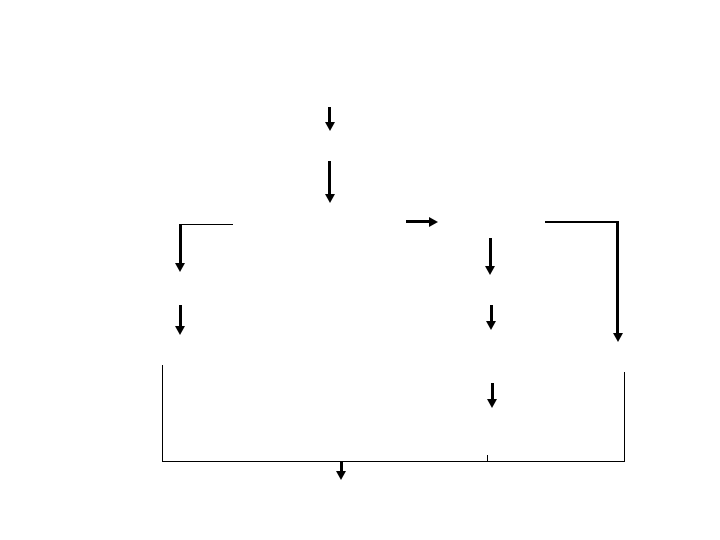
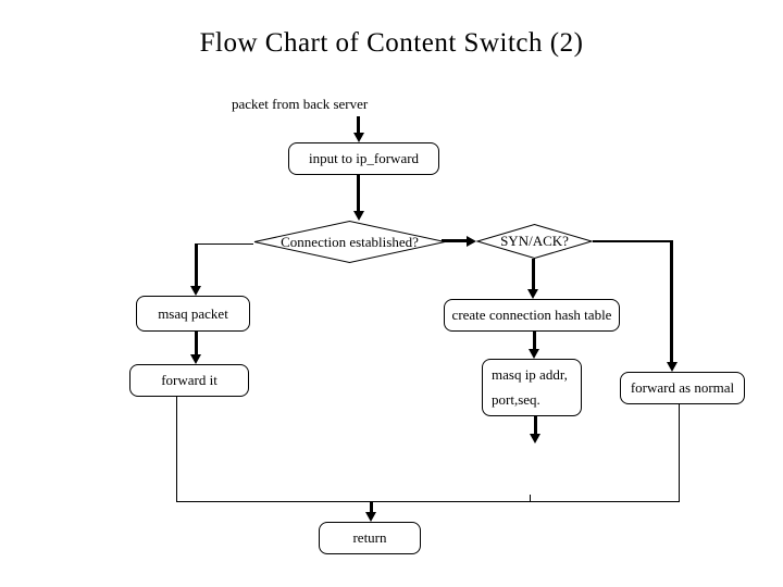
+ Flow Chart of Content Switch (2)
+ packet from back server
+ input to ip_forward
+ msaq packet
+ forward it
+ create connection hash table
+ masq ip addr,
+ port,seq.
+ forward as normal
+ return
+ Connection established?
+ SYN/ACK?
